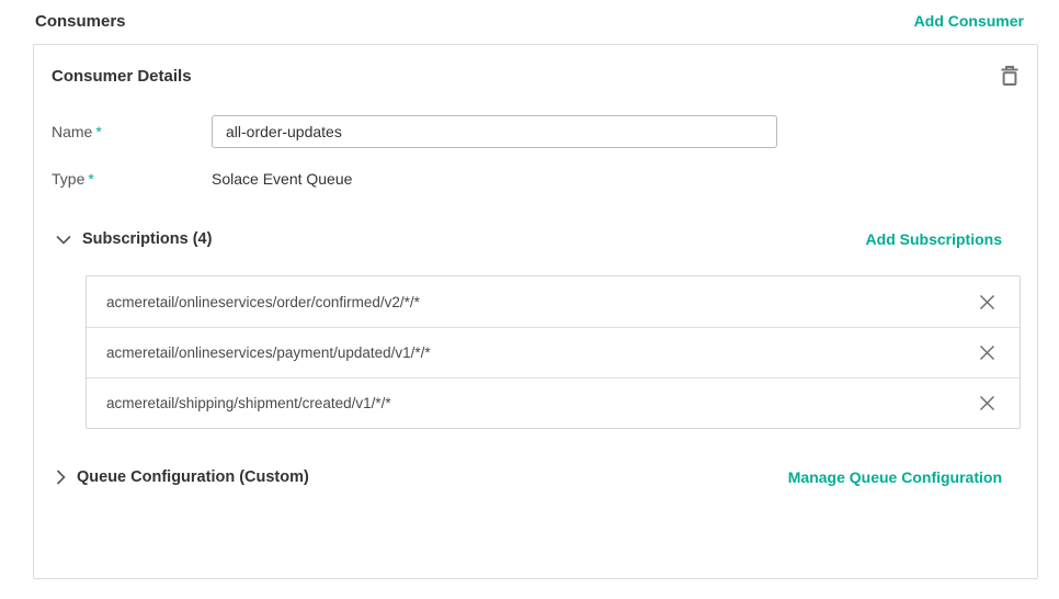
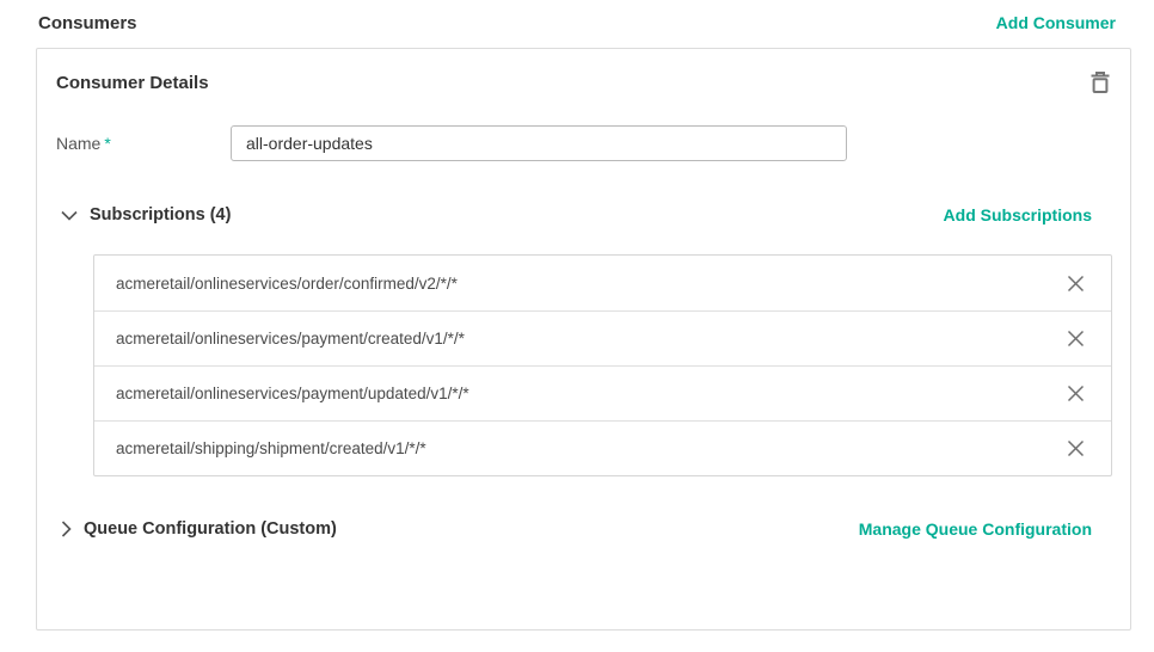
  Consumers
  Add Consumer
  Consumer Details
  Name *
  all-order-updates
- Type *
- Solace Event Queue
  Subscriptions (4)
  Add Subscriptions
  acmeretail/onlineservices/order/confirmed/v2/*/*
+ acmeretail/onlineservices/payment/created/v1/*/*
  acmeretail/onlineservices/payment/updated/v1/*/*
  acmeretail/shipping/shipment/created/v1/*/*
  Queue Configuration (Custom)
  Manage Queue Configuration
